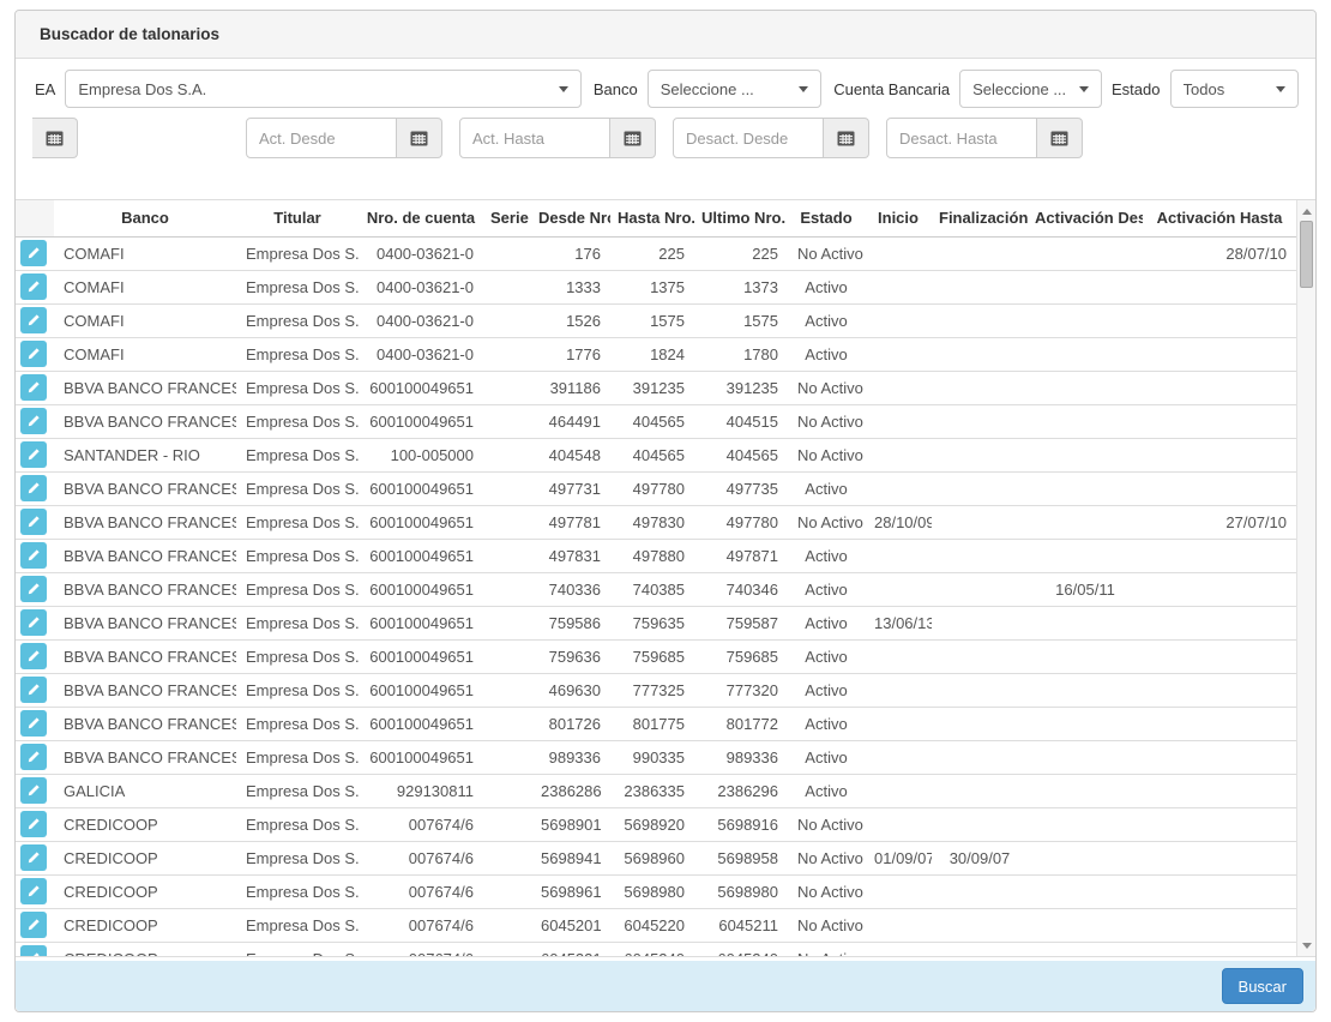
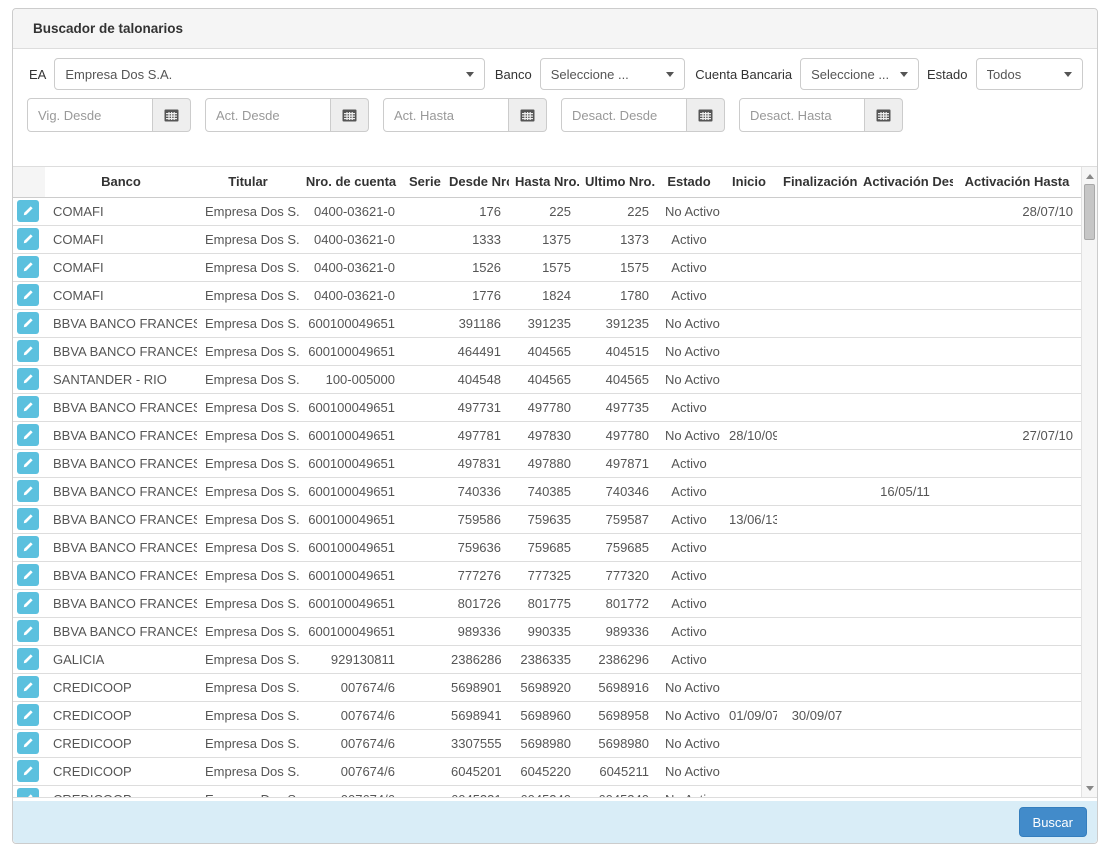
  Buscador de talonarios
  EA
  Empresa Dos S.A.
  Banco
  Seleccione ...
  Cuenta Bancaria
  Seleccione ...
  Estado
  Todos
+ Vig. Desde
  Act. Desde
  Act. Hasta
  Desact. Desde
  Desact. Hasta
  	Banco	Titular	Nro. de cuenta	Serie	Desde Nr	Hasta Nro.	Ultimo Nro.	Estado	Inicio	Finalización	Activación Des	Activación Hasta
  	COMAFI	Empresa Dos S.	0400-03621-0		176	225	225	No Activo				28/07/10
  	COMAFI	Empresa Dos S.	0400-03621-0		1333	1375	1373	Activo
  	COMAFI	Empresa Dos S.	0400-03621-0		1526	1575	1575	Activo
  	COMAFI	Empresa Dos S.	0400-03621-0		1776	1824	1780	Activo
  	BBVA BANCO FRANCE	Empresa Dos S.	600100049651		391186	391235	391235	No Activo
  	BBVA BANCO FRANCE	Empresa Dos S.	600100049651		464491	404565	404515	No Activo
  	SANTANDER - RIO	Empresa Dos S.	100-005000		404548	404565	404565	No Activo
  	BBVA BANCO FRANCE	Empresa Dos S.	600100049651		497731	497780	497735	Activo
  	BBVA BANCO FRANCE	Empresa Dos S.	600100049651		497781	497830	497780	No Activo	28/10/09			27/07/10
  	BBVA BANCO FRANCE	Empresa Dos S.	600100049651		497831	497880	497871	Activo
  	BBVA BANCO FRANCE	Empresa Dos S.	600100049651		740336	740385	740346	Activo			16/05/11
  	BBVA BANCO FRANCE	Empresa Dos S.	600100049651		759586	759635	759587	Activo	13/06/13
  	BBVA BANCO FRANCE	Empresa Dos S.	600100049651		759636	759685	759685	Activo
- 	BBVA BANCO FRANCE	Empresa Dos S.	600100049651		469630	777325	777320	Activo
+ 	BBVA BANCO FRANCE	Empresa Dos S.	600100049651		777276	777325	777320	Activo
  	BBVA BANCO FRANCE	Empresa Dos S.	600100049651		801726	801775	801772	Activo
  	BBVA BANCO FRANCE	Empresa Dos S.	600100049651		989336	990335	989336	Activo
  	GALICIA	Empresa Dos S.	929130811		2386286	2386335	2386296	Activo
  	CREDICOOP	Empresa Dos S.	007674/6		5698901	5698920	5698916	No Activo
  	CREDICOOP	Empresa Dos S.	007674/6		5698941	5698960	5698958	No Activo	01/09/07	30/09/07
- 	CREDICOOP	Empresa Dos S.	007674/6		5698961	5698980	5698980	No Activo
+ 	CREDICOOP	Empresa Dos S.	007674/6		3307555	5698980	5698980	No Activo
  	CREDICOOP	Empresa Dos S.	007674/6		6045201	6045220	6045211	No Activo
  Buscar
